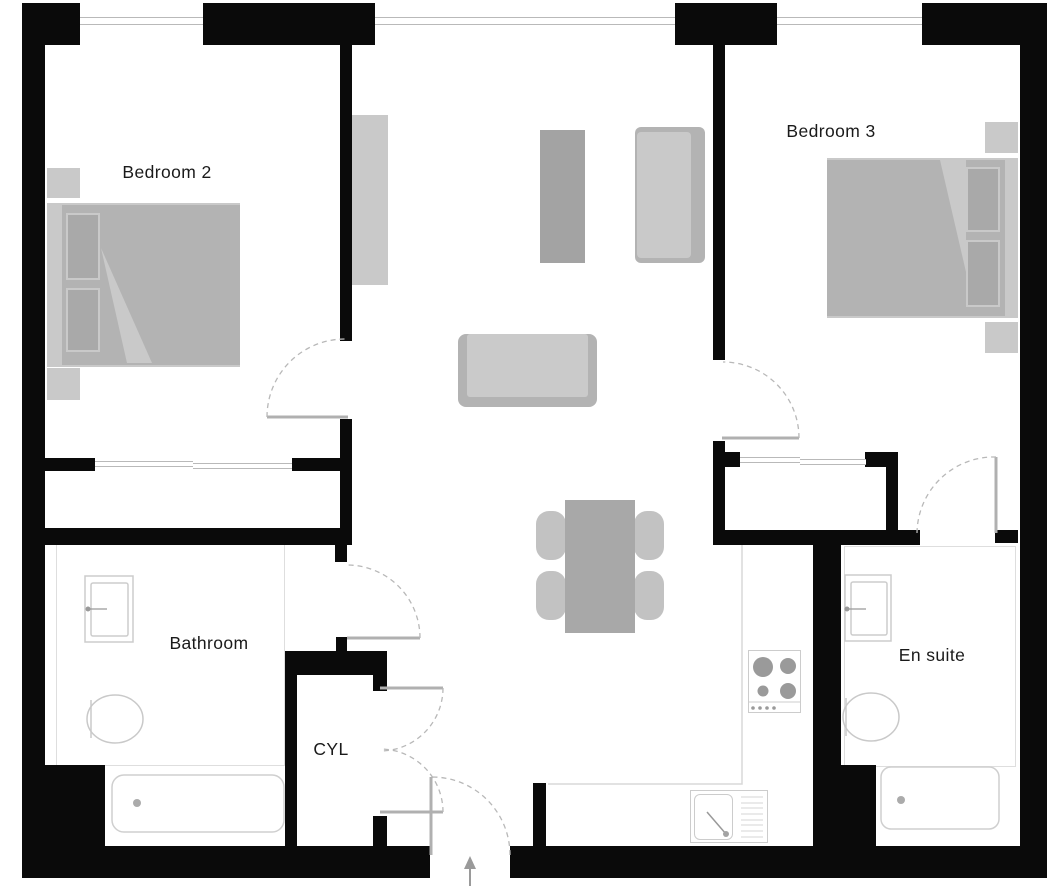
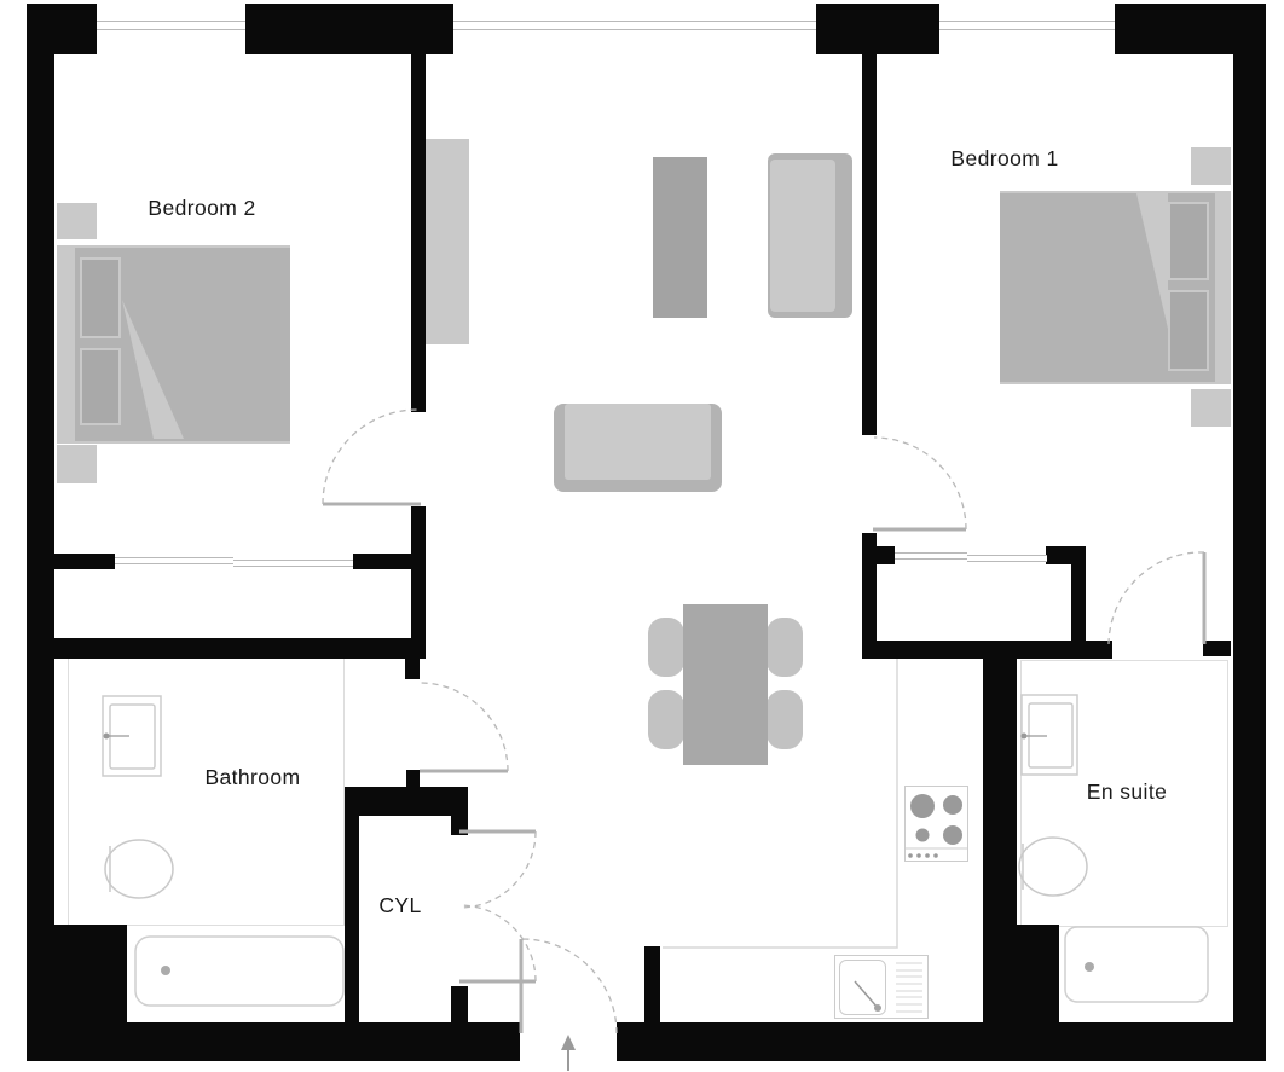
  Bedroom 2
- Bedroom 3
+ Bedroom 1
  Bathroom
  CYL
  En suite
